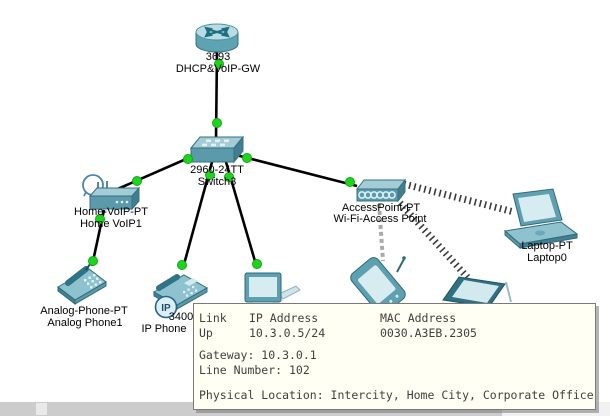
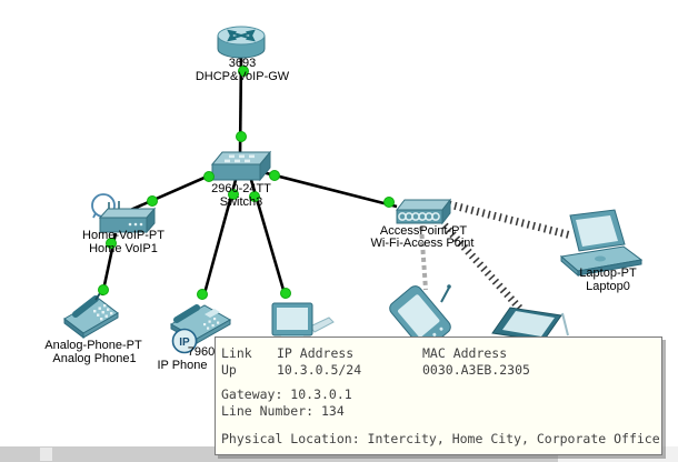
  IP
  3693
  DHCP&VoIP-GW
  2960-24TT
  Switch3
  Home-VoIP-PT
  Home VoIP1
  Analog-Phone-PT
  Analog Phone1
- 3400
+ 7960
  IP Phone
  AccessPoint-PT
  Wi-Fi-Access Point
  Laptop-PT
  Laptop0
  Link IP Address MAC Address
  Up 10.3.0.5/24 0030.A3EB.2305
  Gateway: 10.3.0.1
- Line Number: 102
+ Line Number: 134
  Physical Location: Intercity, Home City, Corporate Office
